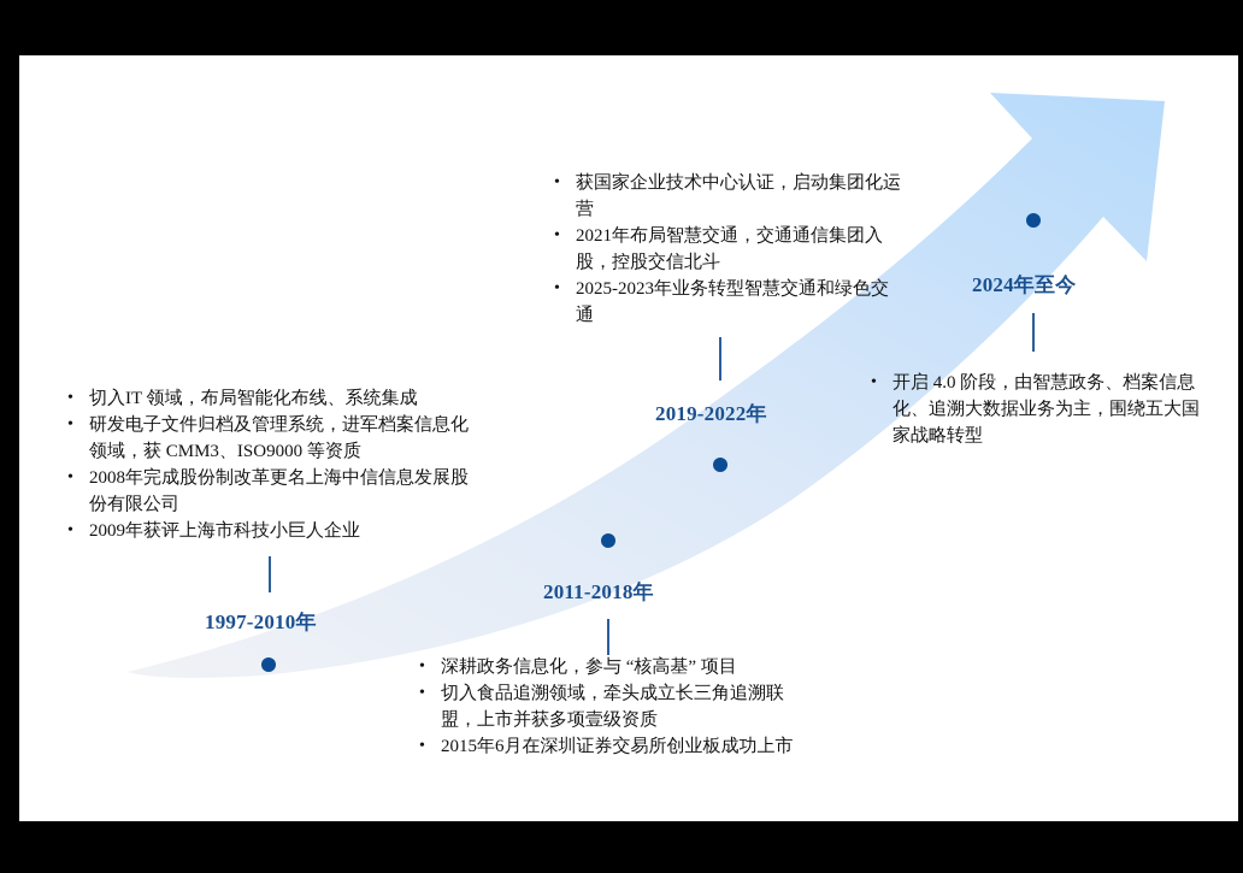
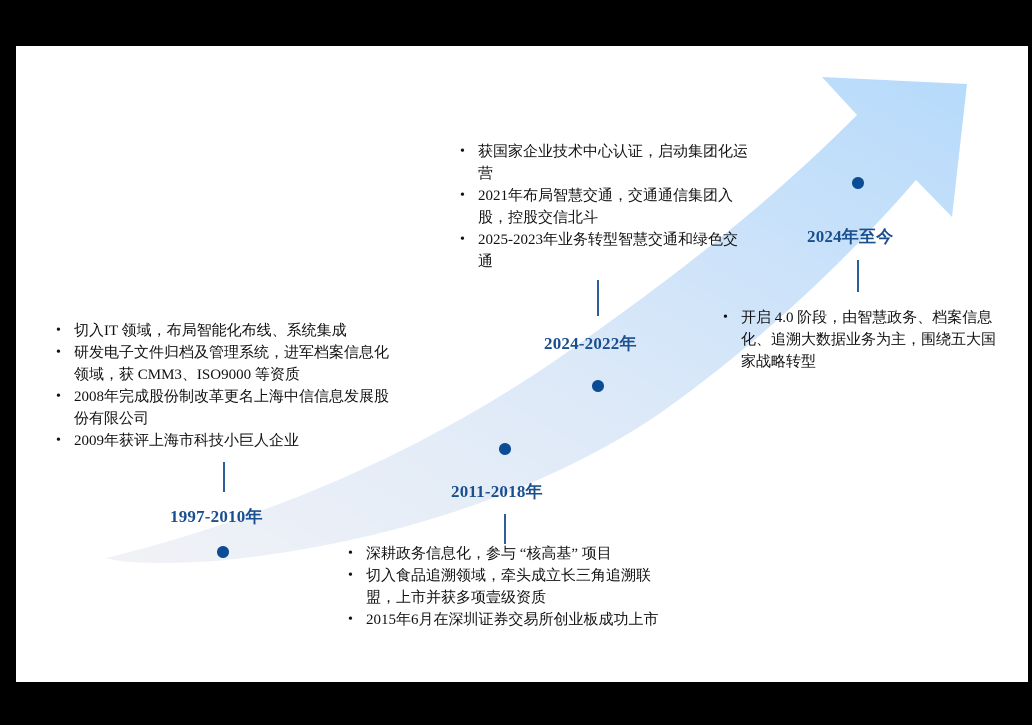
  切入IT 领域，布局智能化布线、系统集成
  研发电子文件归档及管理系统，进军档案信息化领域，获 CMM3、ISO9000 等资质
  2008年完成股份制改革更名上海中信信息发展股份有限公司
  2009年获评上海市科技小巨人企业
  1997-2010年
  2011-2018年
  深耕政务信息化，参与 “核高基” 项目
  切入食品追溯领域，牵头成立长三角追溯联盟，上市并获多项壹级资质
  2015年6月在深圳证券交易所创业板成功上市
  获国家企业技术中心认证，启动集团化运营
  2021年布局智慧交通，交通通信集团入股，控股交信北斗
  2025-2023年业务转型智慧交通和绿色交通
- 2019-2022年
+ 2024-2022年
  2024年至今
  开启 4.0 阶段，由智慧政务、档案信息化、追溯大数据业务为主，围绕五大国家战略转型
